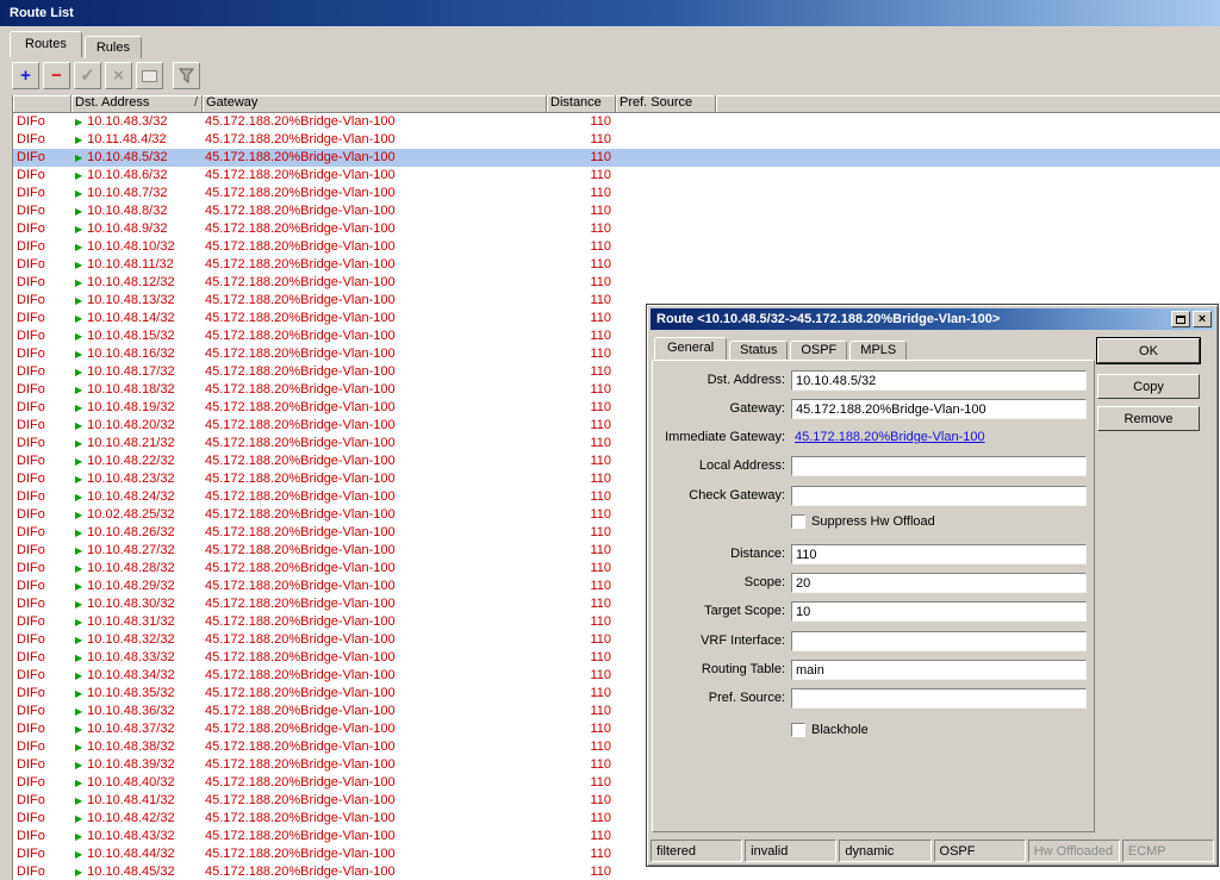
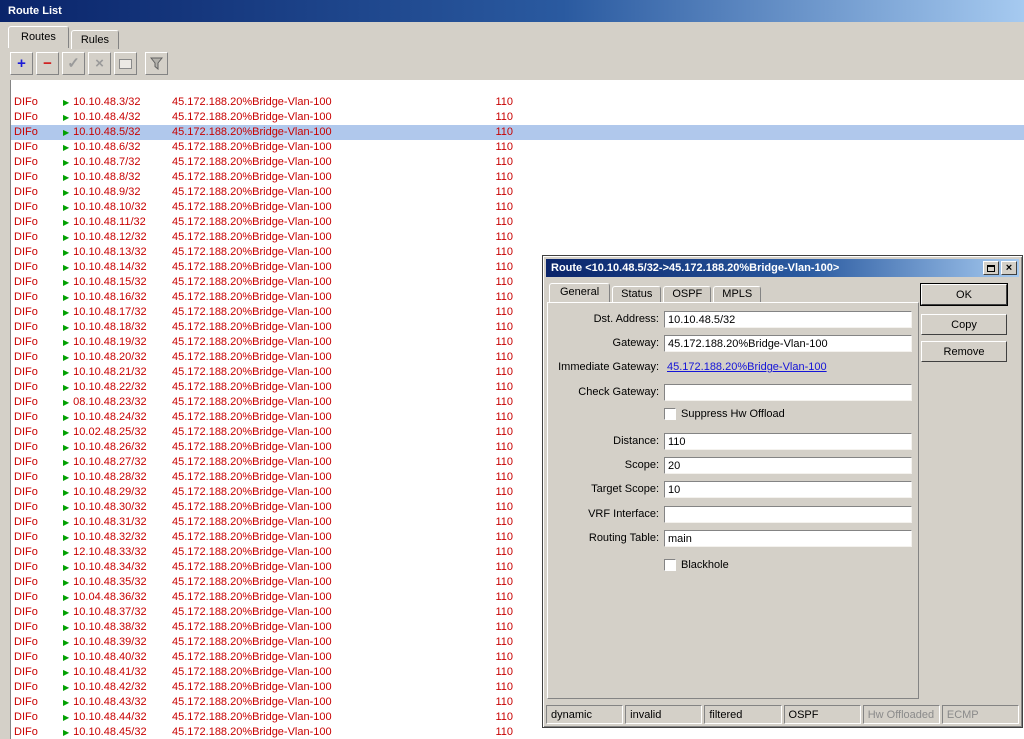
  Route List
  Routes Rules
  +
  −
  ✓
  ×
- Dst. Address
- /
- Gateway
- Distance
- Pref. Source
  DIFo
  ▶
  10.10.48.3/32
  45.172.188.20%Bridge-Vlan-100
  110
  DIFo
  ▶
- 10.11.48.4/32
+ 10.10.48.4/32
  45.172.188.20%Bridge-Vlan-100
  110
  DIFo
  ▶
  10.10.48.5/32
  45.172.188.20%Bridge-Vlan-100
  110
  DIFo
  ▶
  10.10.48.6/32
  45.172.188.20%Bridge-Vlan-100
  110
  DIFo
  ▶
  10.10.48.7/32
  45.172.188.20%Bridge-Vlan-100
  110
  DIFo
  ▶
  10.10.48.8/32
  45.172.188.20%Bridge-Vlan-100
  110
  DIFo
  ▶
  10.10.48.9/32
  45.172.188.20%Bridge-Vlan-100
  110
  DIFo
  ▶
  10.10.48.10/32
  45.172.188.20%Bridge-Vlan-100
  110
  DIFo
  ▶
  10.10.48.11/32
  45.172.188.20%Bridge-Vlan-100
  110
  DIFo
  ▶
  10.10.48.12/32
  45.172.188.20%Bridge-Vlan-100
  110
  DIFo
  ▶
  10.10.48.13/32
  45.172.188.20%Bridge-Vlan-100
  110
  DIFo
  ▶
  10.10.48.14/32
  45.172.188.20%Bridge-Vlan-100
  110
  DIFo
  ▶
  10.10.48.15/32
  45.172.188.20%Bridge-Vlan-100
  110
  DIFo
  ▶
  10.10.48.16/32
  45.172.188.20%Bridge-Vlan-100
  110
  DIFo
  ▶
  10.10.48.17/32
  45.172.188.20%Bridge-Vlan-100
  110
  DIFo
  ▶
  10.10.48.18/32
  45.172.188.20%Bridge-Vlan-100
  110
  DIFo
  ▶
  10.10.48.19/32
  45.172.188.20%Bridge-Vlan-100
  110
  DIFo
  ▶
  10.10.48.20/32
  45.172.188.20%Bridge-Vlan-100
  110
  DIFo
  ▶
  10.10.48.21/32
  45.172.188.20%Bridge-Vlan-100
  110
  DIFo
  ▶
  10.10.48.22/32
  45.172.188.20%Bridge-Vlan-100
  110
  DIFo
  ▶
- 10.10.48.23/32
+ 08.10.48.23/32
  45.172.188.20%Bridge-Vlan-100
  110
  DIFo
  ▶
  10.10.48.24/32
  45.172.188.20%Bridge-Vlan-100
  110
  DIFo
  ▶
  10.02.48.25/32
  45.172.188.20%Bridge-Vlan-100
  110
  DIFo
  ▶
  10.10.48.26/32
  45.172.188.20%Bridge-Vlan-100
  110
  DIFo
  ▶
  10.10.48.27/32
  45.172.188.20%Bridge-Vlan-100
  110
  DIFo
  ▶
  10.10.48.28/32
  45.172.188.20%Bridge-Vlan-100
  110
  DIFo
  ▶
  10.10.48.29/32
  45.172.188.20%Bridge-Vlan-100
  110
  DIFo
  ▶
  10.10.48.30/32
  45.172.188.20%Bridge-Vlan-100
  110
  DIFo
  ▶
  10.10.48.31/32
  45.172.188.20%Bridge-Vlan-100
  110
  DIFo
  ▶
  10.10.48.32/32
  45.172.188.20%Bridge-Vlan-100
  110
  DIFo
  ▶
- 10.10.48.33/32
+ 12.10.48.33/32
  45.172.188.20%Bridge-Vlan-100
  110
  DIFo
  ▶
  10.10.48.34/32
  45.172.188.20%Bridge-Vlan-100
  110
  DIFo
  ▶
  10.10.48.35/32
  45.172.188.20%Bridge-Vlan-100
  110
  DIFo
  ▶
- 10.10.48.36/32
+ 10.04.48.36/32
  45.172.188.20%Bridge-Vlan-100
  110
  DIFo
  ▶
  10.10.48.37/32
  45.172.188.20%Bridge-Vlan-100
  110
  DIFo
  ▶
  10.10.48.38/32
  45.172.188.20%Bridge-Vlan-100
  110
  DIFo
  ▶
  10.10.48.39/32
  45.172.188.20%Bridge-Vlan-100
  110
  DIFo
  ▶
  10.10.48.40/32
  45.172.188.20%Bridge-Vlan-100
  110
  DIFo
  ▶
  10.10.48.41/32
  45.172.188.20%Bridge-Vlan-100
  110
  DIFo
  ▶
  10.10.48.42/32
  45.172.188.20%Bridge-Vlan-100
  110
  DIFo
  ▶
  10.10.48.43/32
  45.172.188.20%Bridge-Vlan-100
  110
  DIFo
  ▶
  10.10.48.44/32
  45.172.188.20%Bridge-Vlan-100
  110
  DIFo
  ▶
  10.10.48.45/32
  45.172.188.20%Bridge-Vlan-100
  110
  Route <10.10.48.5/32->45.172.188.20%Bridge-Vlan-100>
  ×
  General Status OSPF MPLS
  Dst. Address:
  10.10.48.5/32
  Gateway:
  45.172.188.20%Bridge-Vlan-100
  Immediate Gateway:
  45.172.188.20%Bridge-Vlan-100
- Local Address:
  Check Gateway:
  Suppress Hw Offload
  Distance:
  110
  Scope:
  20
  Target Scope:
  10
  VRF Interface:
  Routing Table:
  main
- Pref. Source:
  Blackhole
  OK
  Copy
  Remove
- filtered
+ dynamic
  invalid
- dynamic
+ filtered
  OSPF
  Hw Offloaded
  ECMP
